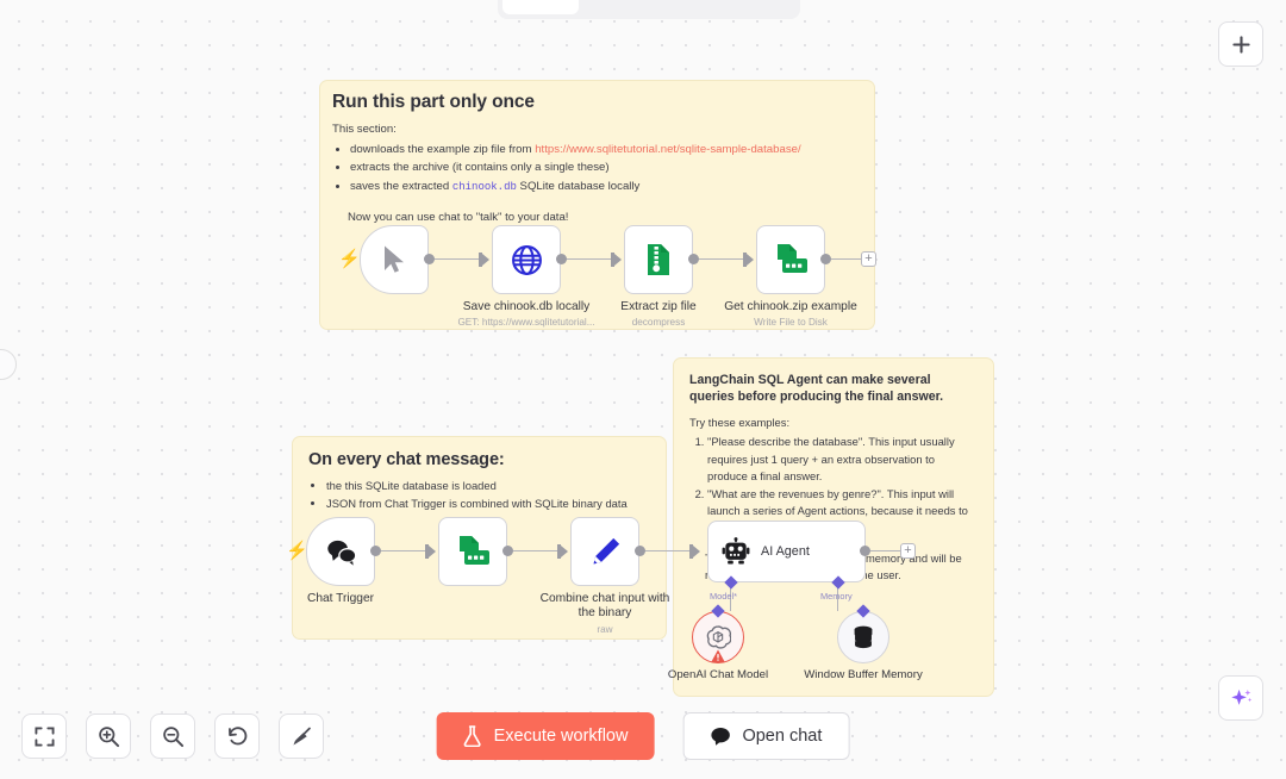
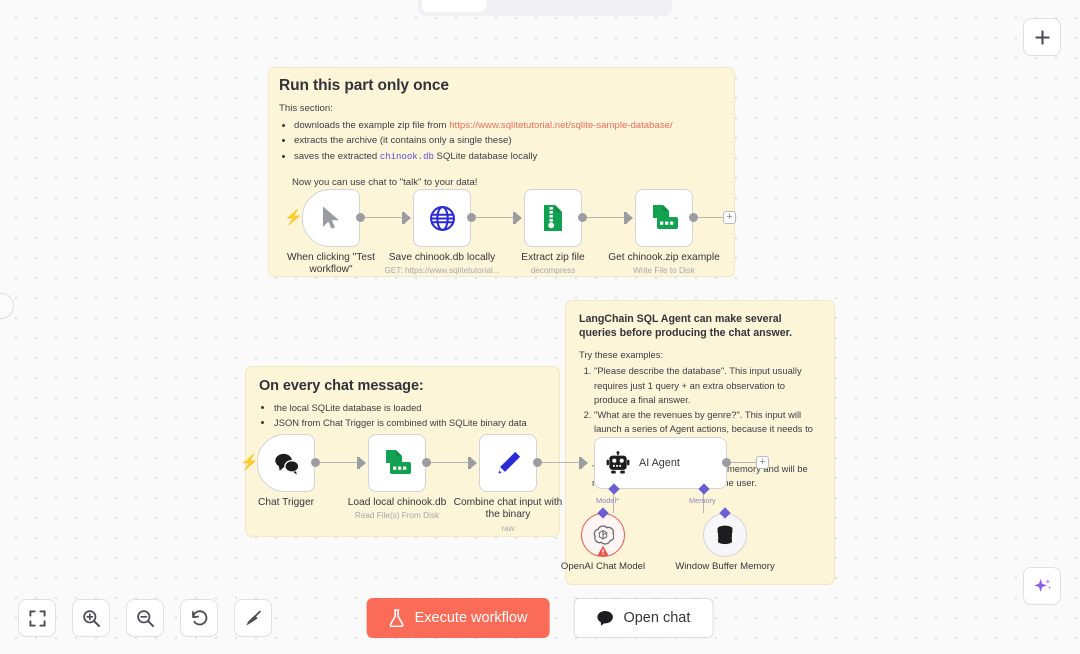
  Run this part only once
  This section:
  downloads the example zip file from https://www.sqlitetutorial.net/sqlite-sample-database/
  extracts the archive (it contains only a single these)
  saves the extracted chinook.db SQLite database locally
  Now you can use chat to "talk" to your data!
  On every chat message:
- the this SQLite database is loaded
+ the local SQLite database is loaded
  JSON from Chat Trigger is combined with SQLite binary data
- LangChain SQL Agent can make several queries before producing the final answer.
+ LangChain SQL Agent can make several queries before producing the chat answer.
  Try these examples:
  "Please describe the database". This input usually requires just 1 query + an extra observation to produce a final answer.
  "What are the revenues by genre?". This input will launch a series of Agent actions, because it needs to
  +
  ⚡
+ When clicking "Test workflow"
  Save chinook.db locally
  GET: https://www.sqlitetutorial...
  Extract zip file
  decompress
  Get chinook.zip example
  Write File to Disk
  +
  ⚡
  Chat Trigger
+ Load local chinook.db
+ Read File(s) From Disk
  Combine chat input with the binary
  raw
  AI Agent
  Model*
  Memory
  OpenAI Chat Model
  Window Buffer Memory
  Execute workflow
  Open chat
